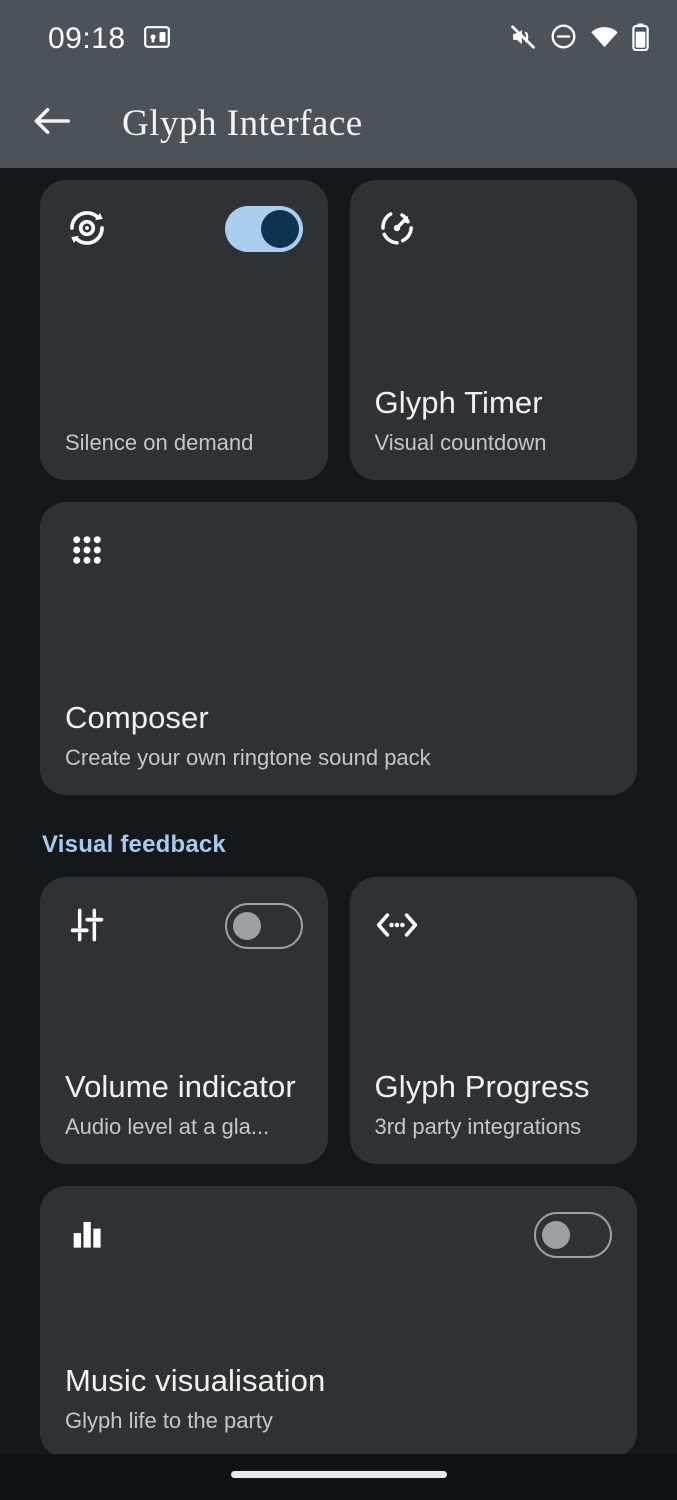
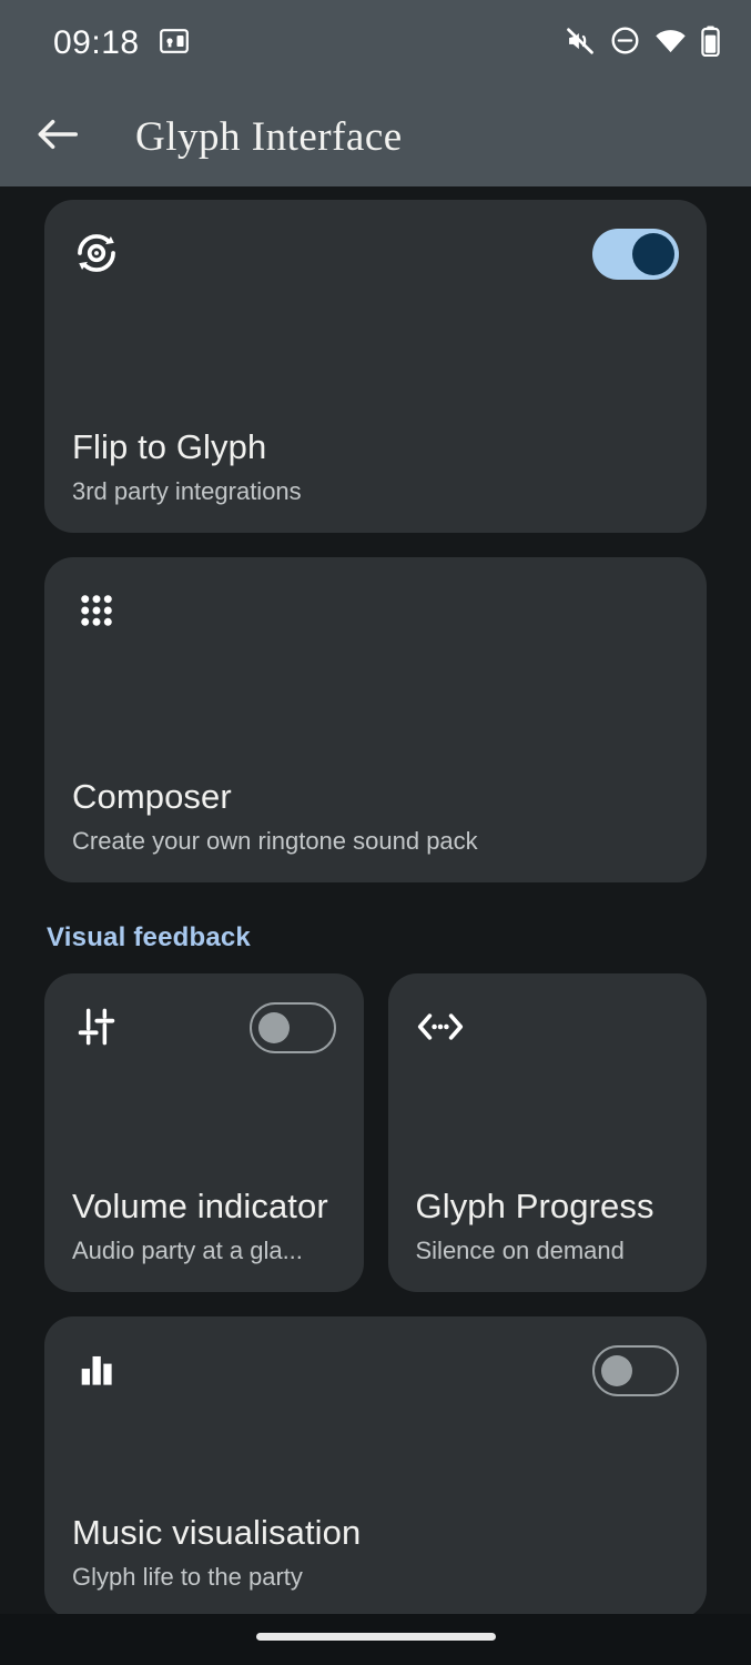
  09:18
  Glyph Interface
+ Flip to Glyph
- Silence on demand
+ 3rd party integrations
- Glyph Timer
- Visual countdown
  Composer
  Create your own ringtone sound pack
  Visual feedback
  Volume indicator
- Audio level at a gla...
+ Audio party at a gla...
  Glyph Progress
- 3rd party integrations
+ Silence on demand
  Music visualisation
  Glyph life to the party
